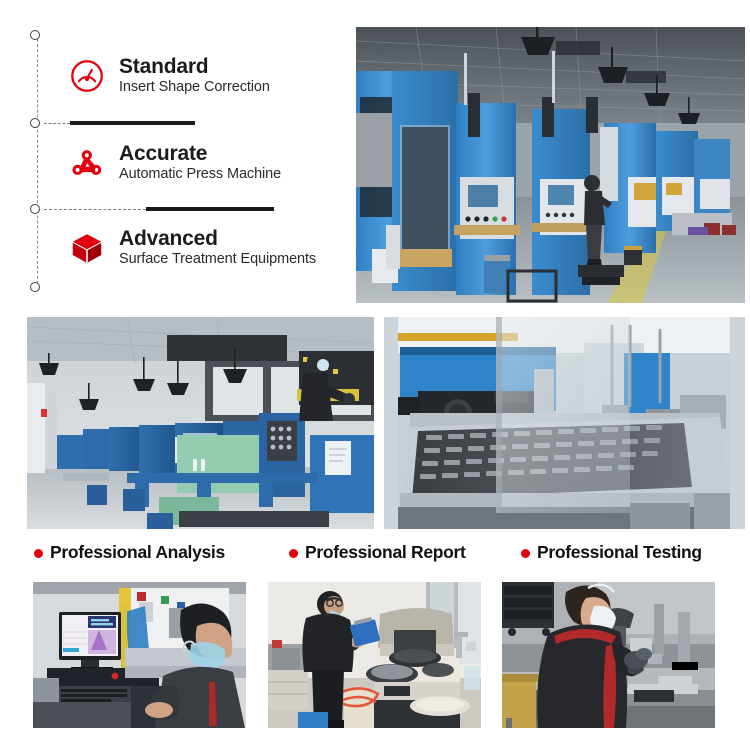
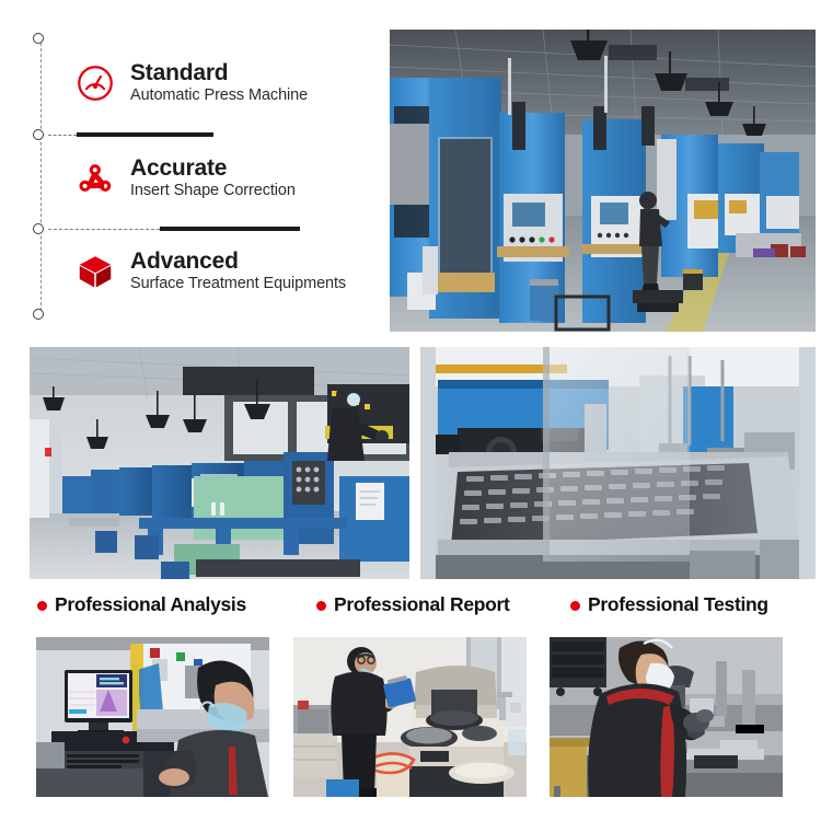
  Standard
- Insert Shape Correction
+ Automatic Press Machine
  Accurate
- Automatic Press Machine
+ Insert Shape Correction
  Advanced
  Surface Treatment Equipments
  Professional Analysis
  Professional Report
  Professional Testing
